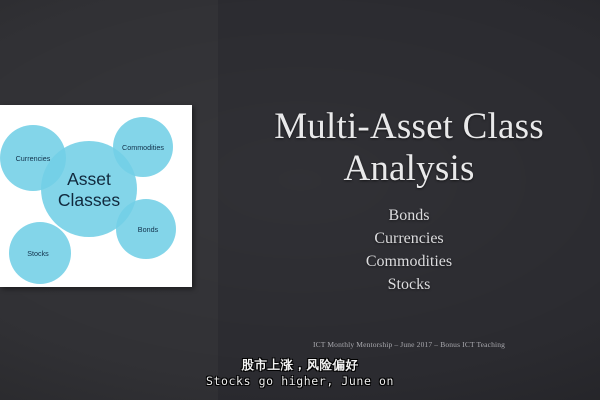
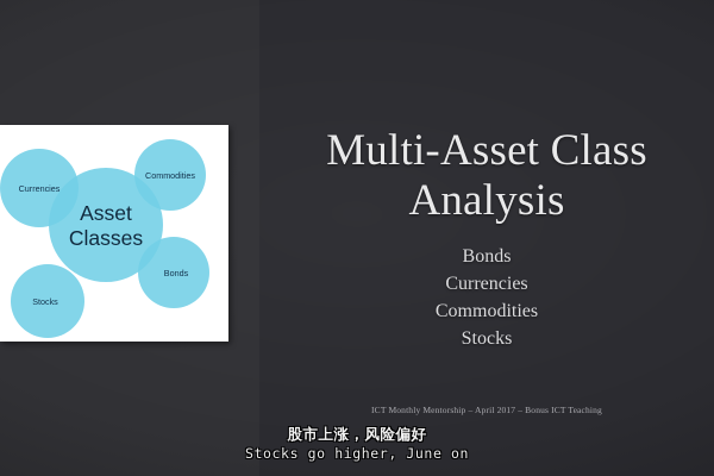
  Currencies
  Commodities
  Bonds
  Stocks
  Asset
  Classes
  Multi-Asset Class
  Analysis
  Bonds
  Currencies
  Commodities
  Stocks
- ICT Monthly Mentorship – June 2017 – Bonus ICT Teaching
+ ICT Monthly Mentorship – April 2017 – Bonus ICT Teaching
  股市上涨，风险偏好
  Stocks go higher, June on
